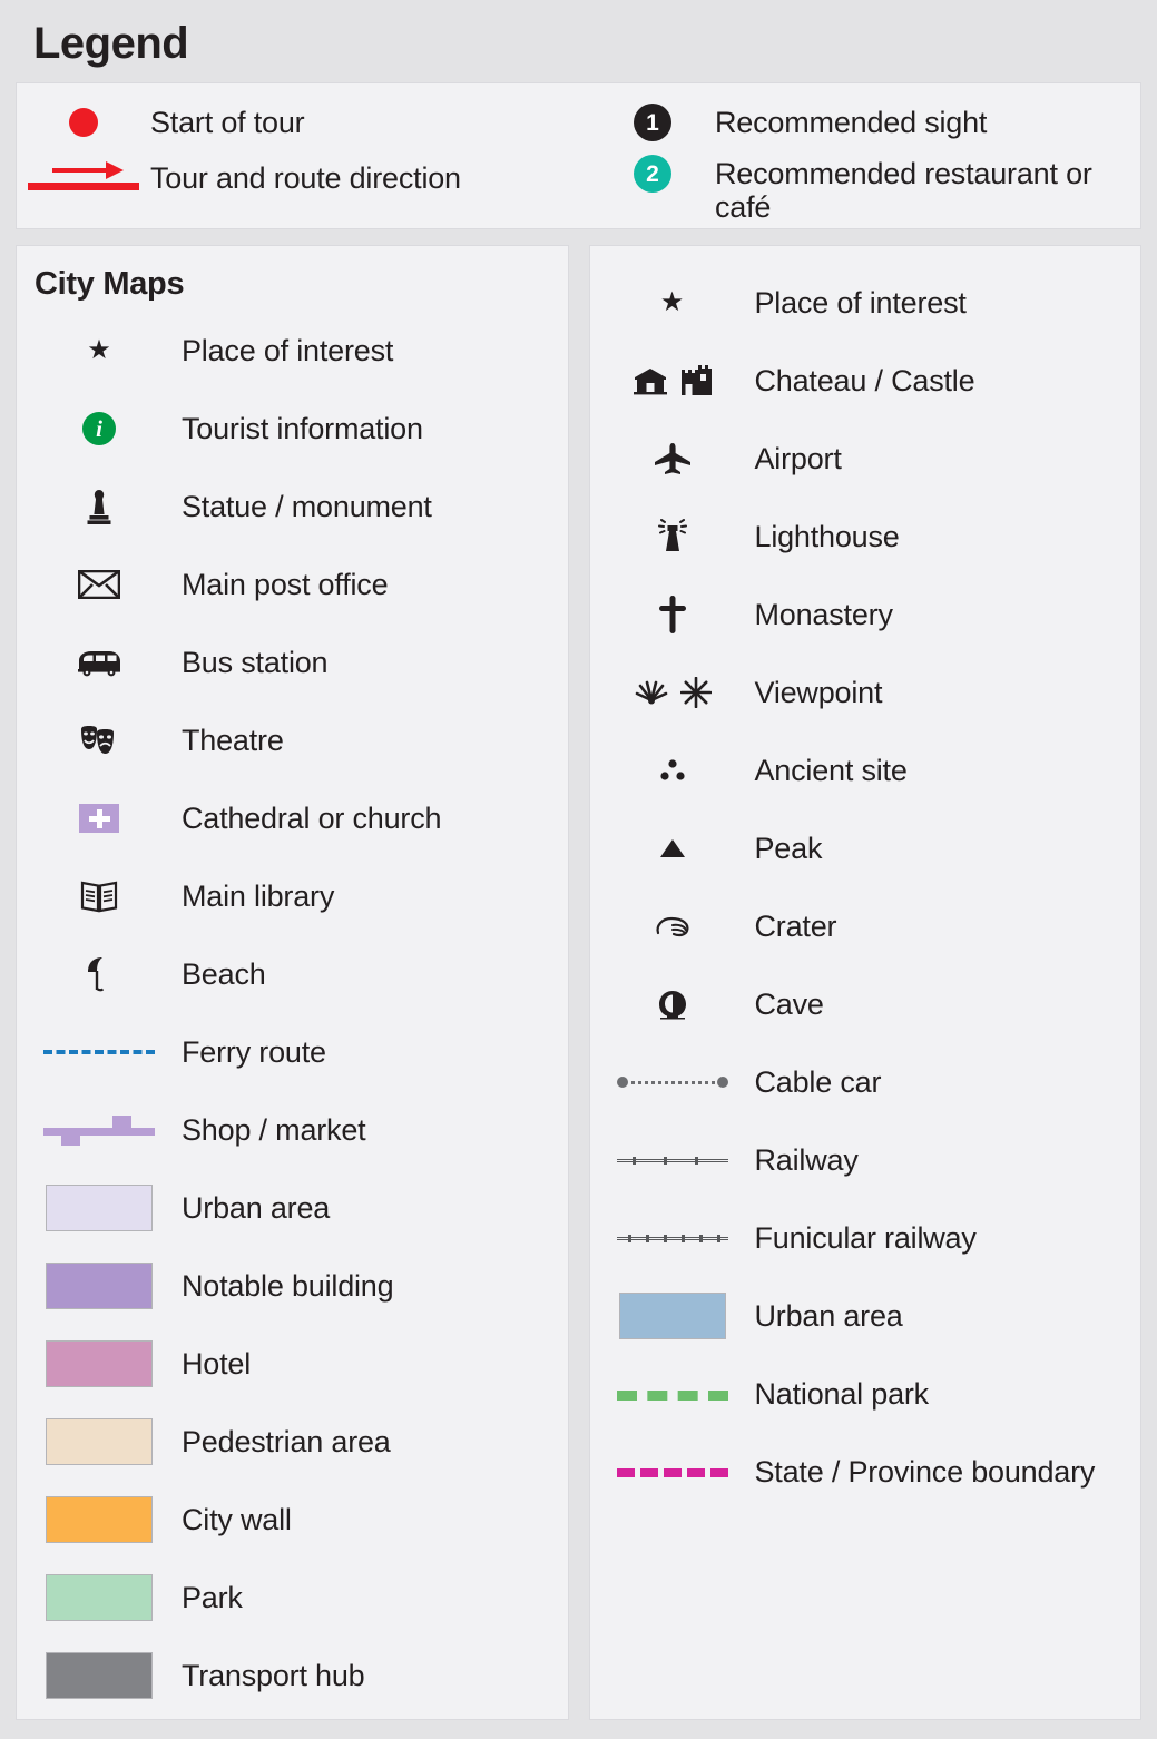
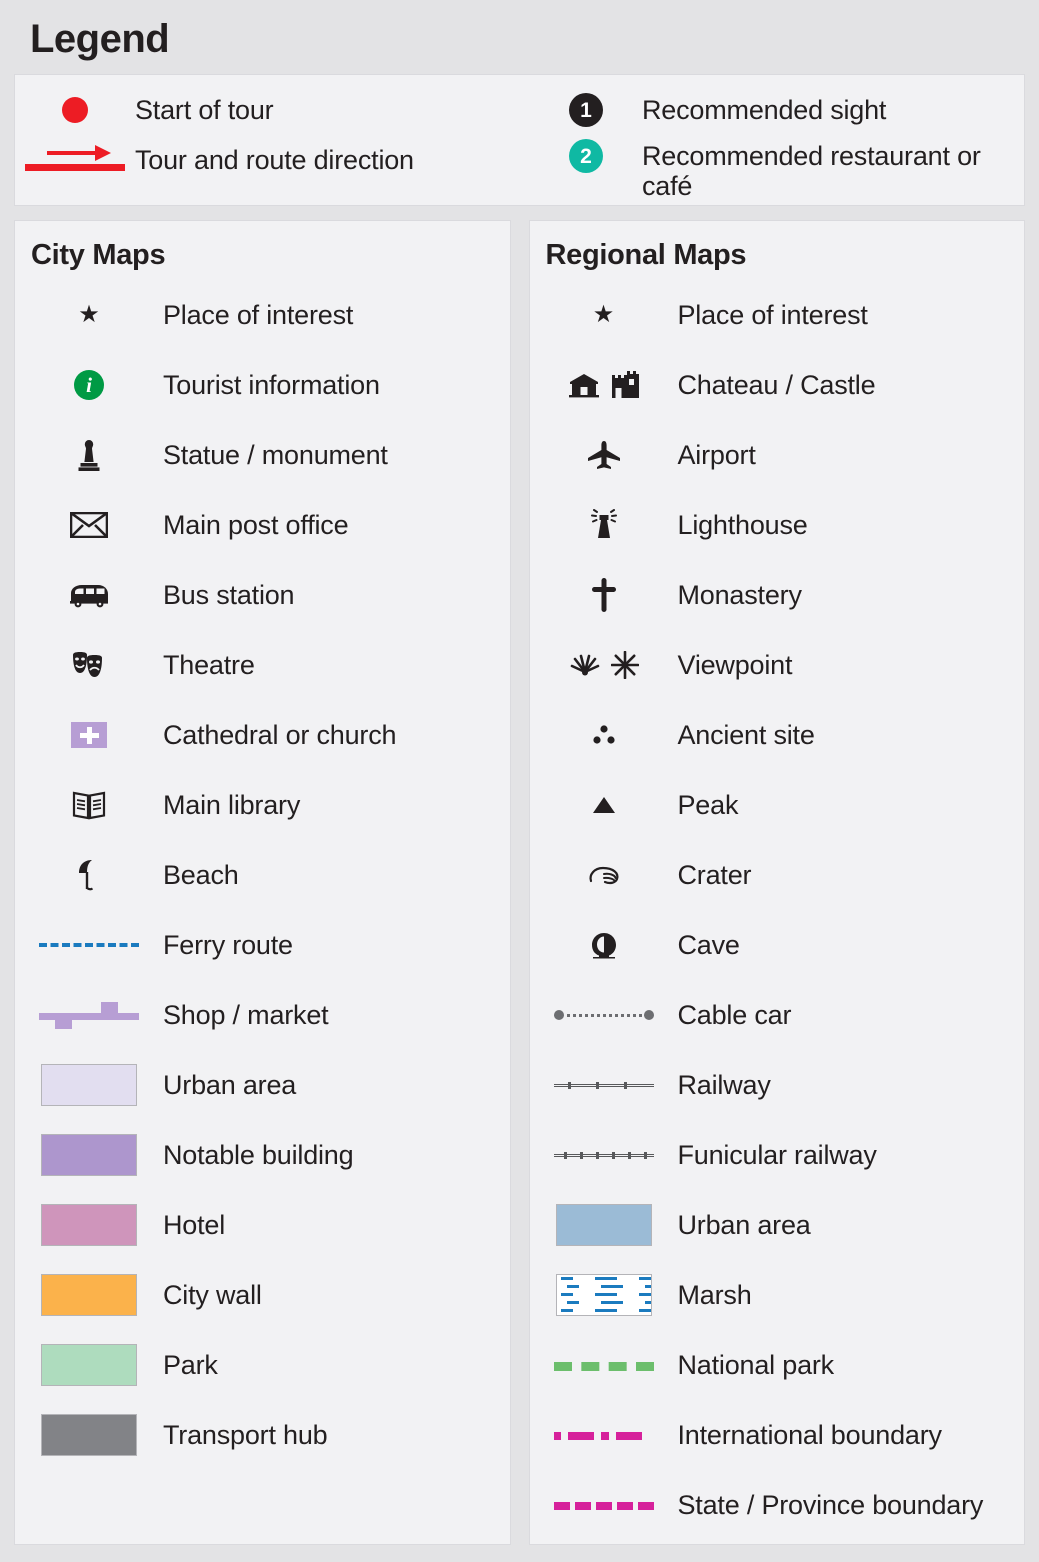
  Legend
  Start of tour
  Tour and route direction
  1
  Recommended sight
  2
  Recommended restaurant or café
  City Maps
  ★
  Place of interest
  i
  Tourist information
  Statue / monument
  Main post office
  Bus station
  Theatre
  Cathedral or church
  Main library
  Beach
  Ferry route
  Shop / market
  Urban area
  Notable building
  Hotel
- Pedestrian area
  City wall
  Park
  Transport hub
+ Regional Maps
  ★
  Place of interest
  Chateau / Castle
  Airport
  Lighthouse
  Monastery
  Viewpoint
  Ancient site
  Peak
  Crater
  Cave
  Cable car
  Railway
  Funicular railway
  Urban area
+ Marsh
  National park
+ International boundary
  State / Province boundary
